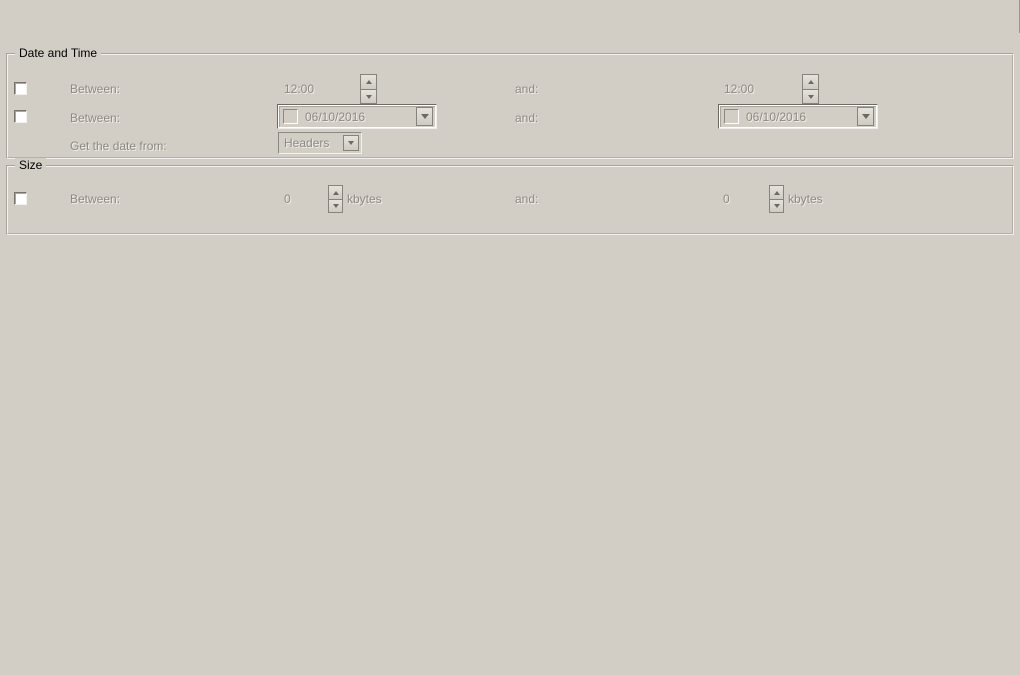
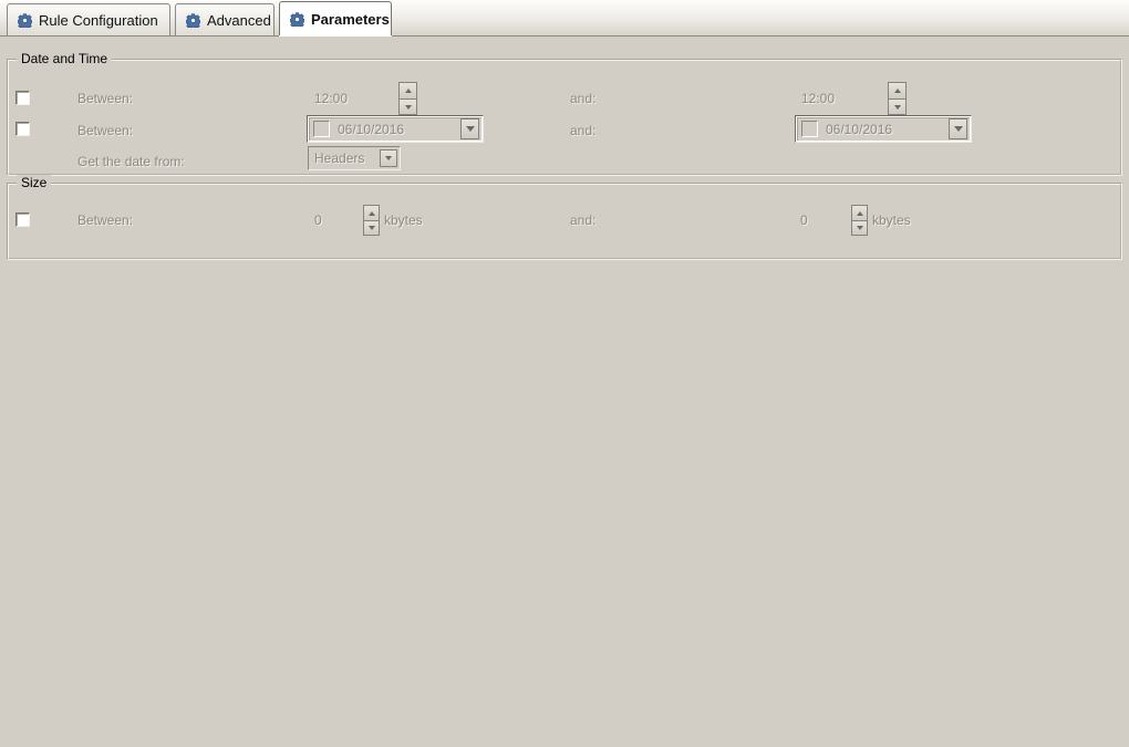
+ Rule Configuration
+ Advanced
+ Parameters
  Date and Time
  Between:
  12:00
  and:
  12:00
  Between:
  06/10/2016
  and:
  06/10/2016
  Get the date from:
  Headers
  Size
  Between:
  0
  kbytes
  and:
  0
  kbytes
